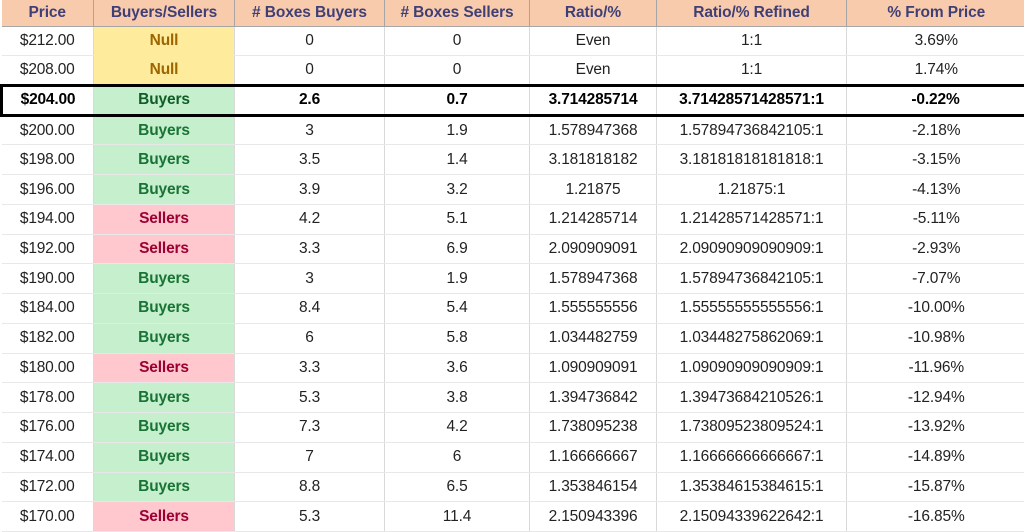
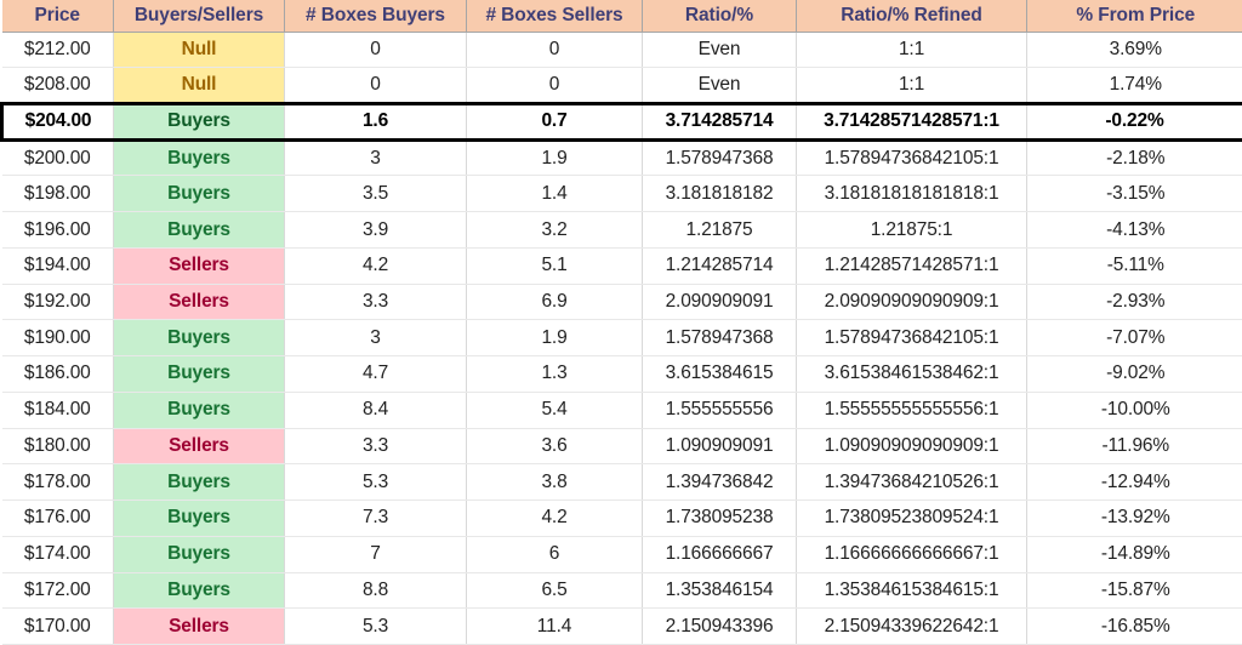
  Price	Buyers/Sellers	# Boxes Buyers	# Boxes Sellers	Ratio/%	Ratio/% Refined	% From Price
  $212.00	Null	0	0	Even	1:1	3.69%
  $208.00	Null	0	0	Even	1:1	1.74%
- $204.00	Buyers	2.6	0.7	3.714285714	3.71428571428571:1	-0.22%
+ $204.00	Buyers	1.6	0.7	3.714285714	3.71428571428571:1	-0.22%
  $200.00	Buyers	3	1.9	1.578947368	1.57894736842105:1	-2.18%
  $198.00	Buyers	3.5	1.4	3.181818182	3.18181818181818:1	-3.15%
  $196.00	Buyers	3.9	3.2	1.21875	1.21875:1	-4.13%
  $194.00	Sellers	4.2	5.1	1.214285714	1.21428571428571:1	-5.11%
  $192.00	Sellers	3.3	6.9	2.090909091	2.09090909090909:1	-2.93%
  $190.00	Buyers	3	1.9	1.578947368	1.57894736842105:1	-7.07%
+ $186.00	Buyers	4.7	1.3	3.615384615	3.61538461538462:1	-9.02%
  $184.00	Buyers	8.4	5.4	1.555555556	1.55555555555556:1	-10.00%
- $182.00	Buyers	6	5.8	1.034482759	1.03448275862069:1	-10.98%
  $180.00	Sellers	3.3	3.6	1.090909091	1.09090909090909:1	-11.96%
  $178.00	Buyers	5.3	3.8	1.394736842	1.39473684210526:1	-12.94%
  $176.00	Buyers	7.3	4.2	1.738095238	1.73809523809524:1	-13.92%
  $174.00	Buyers	7	6	1.166666667	1.16666666666667:1	-14.89%
  $172.00	Buyers	8.8	6.5	1.353846154	1.35384615384615:1	-15.87%
  $170.00	Sellers	5.3	11.4	2.150943396	2.15094339622642:1	-16.85%
